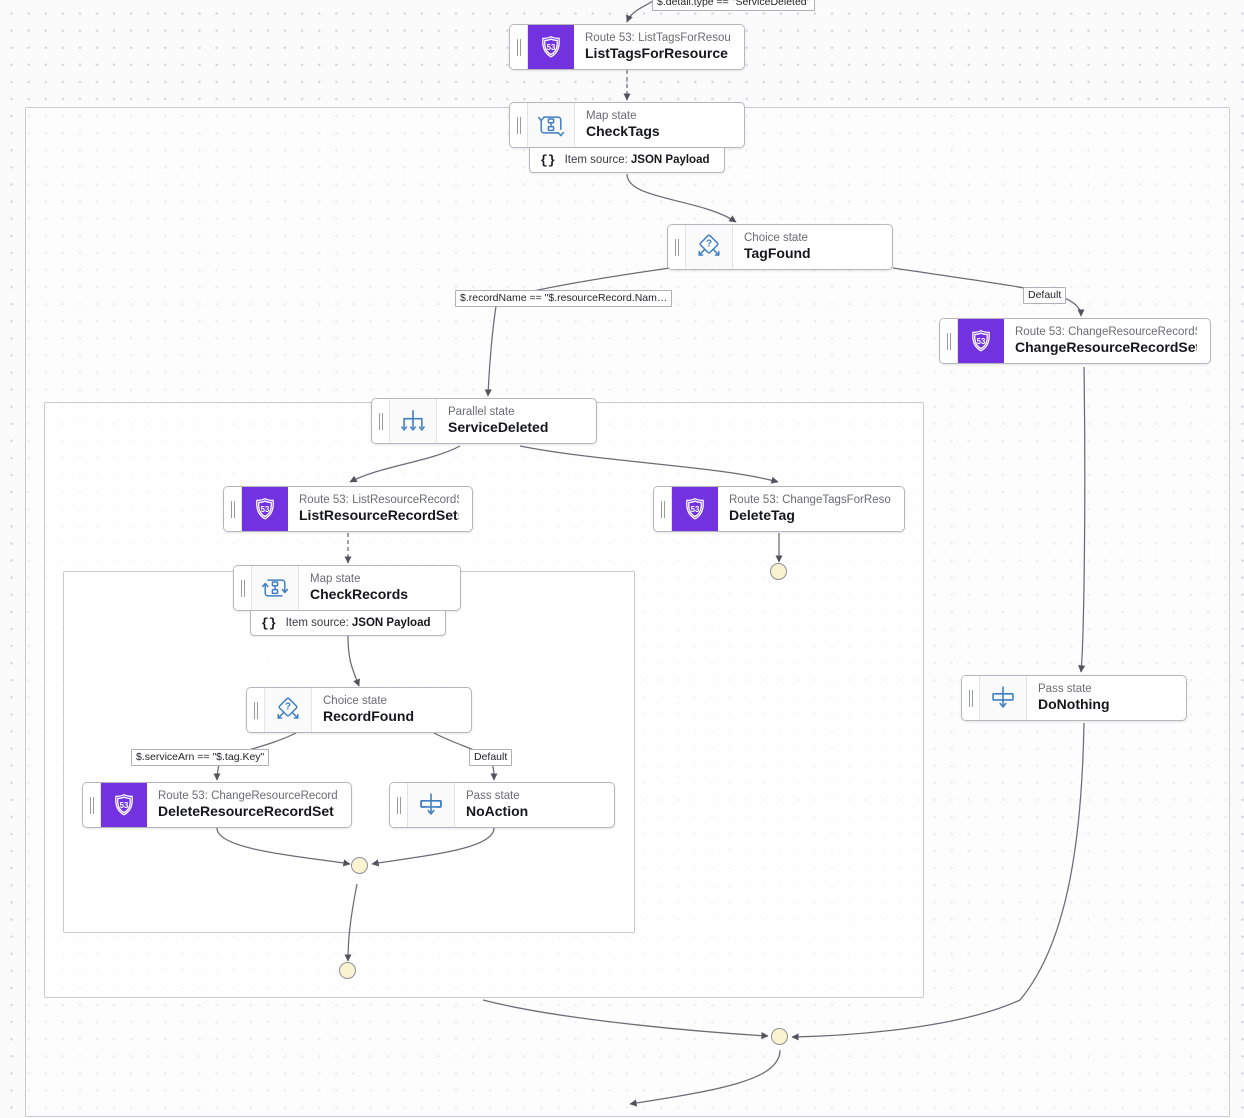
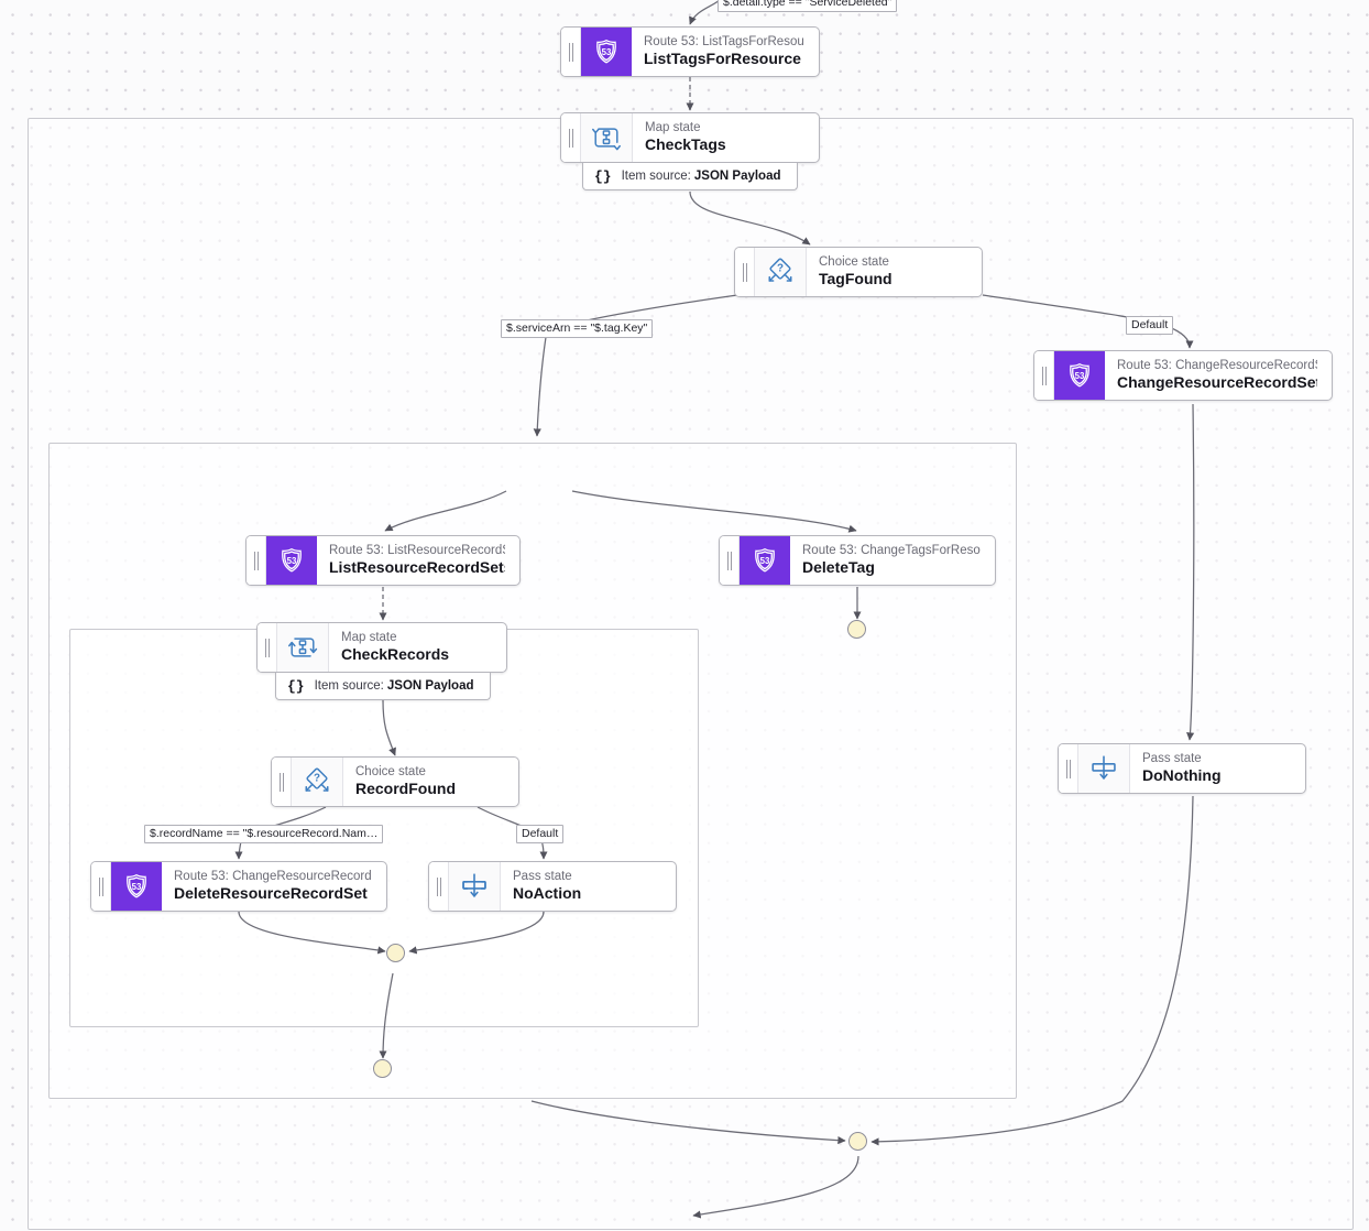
  $.detail.type == "ServiceDeleted"
  53
  Route 53: ListTagsForResou
  ListTagsForResource
  Map state
  CheckTags
  {}
  Item source:
  JSON Payload
  ?
  Choice state
  TagFound
- $.recordName == "$.resourceRecord.Nam…
+ $.serviceArn == "$.tag.Key"
  Default
  53
  Route 53: ChangeResourceRecord
  ChangeResourceRecordSe
- Parallel state
- ServiceDeleted
  53
  Route 53: ListResourceRecord
  ListResourceRecordSet
  53
  Route 53: ChangeTagsForReso
  DeleteTag
  Map state
  CheckRecords
  {}
  Item source:
  JSON Payload
  ?
  Choice state
  RecordFound
- $.serviceArn == "$.tag.Key"
+ $.recordName == "$.resourceRecord.Nam…
  Default
  53
  Route 53: ChangeResourceRecord
  DeleteResourceRecordSet
  Pass state
  NoAction
  Pass state
  DoNothing
